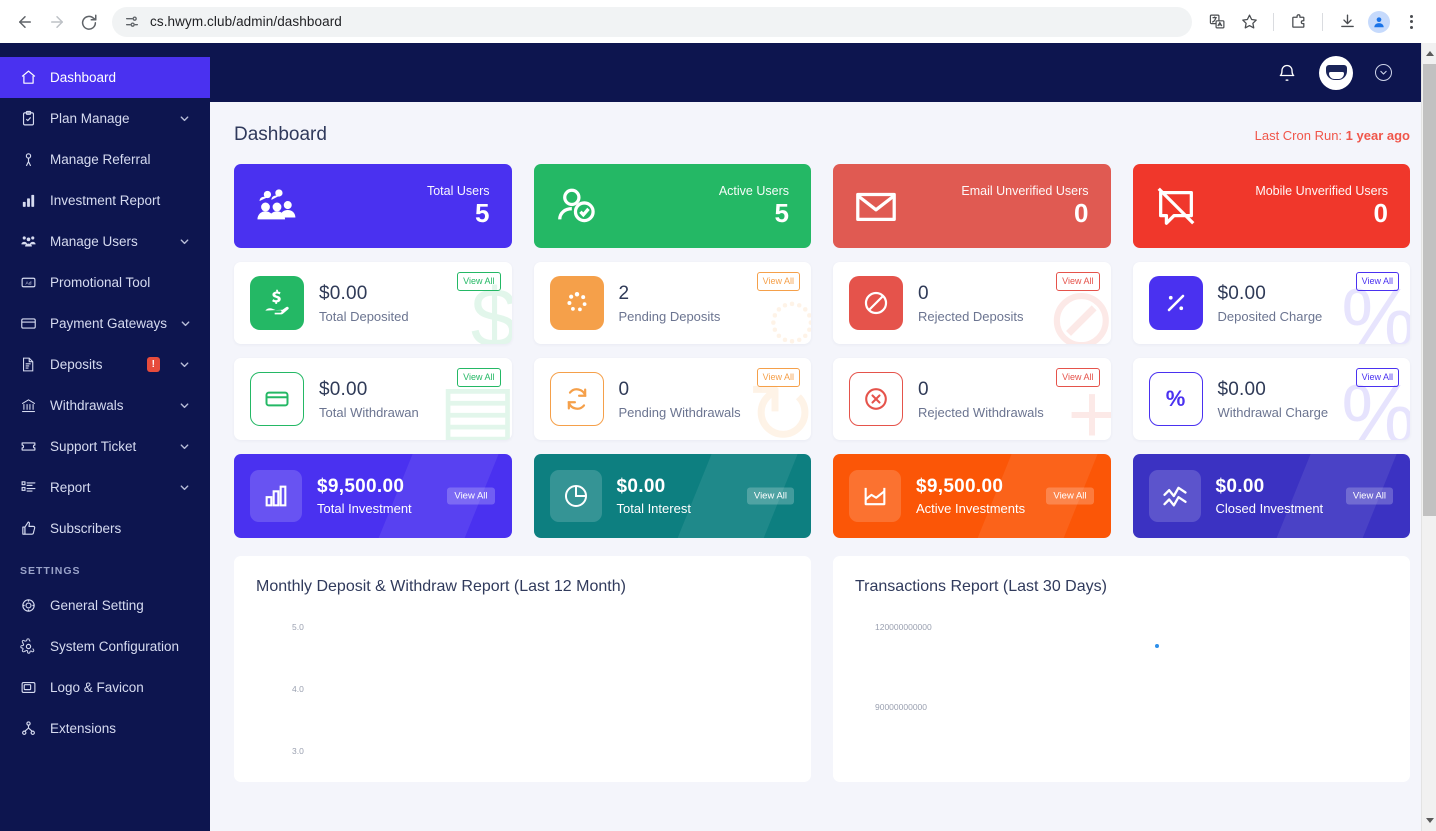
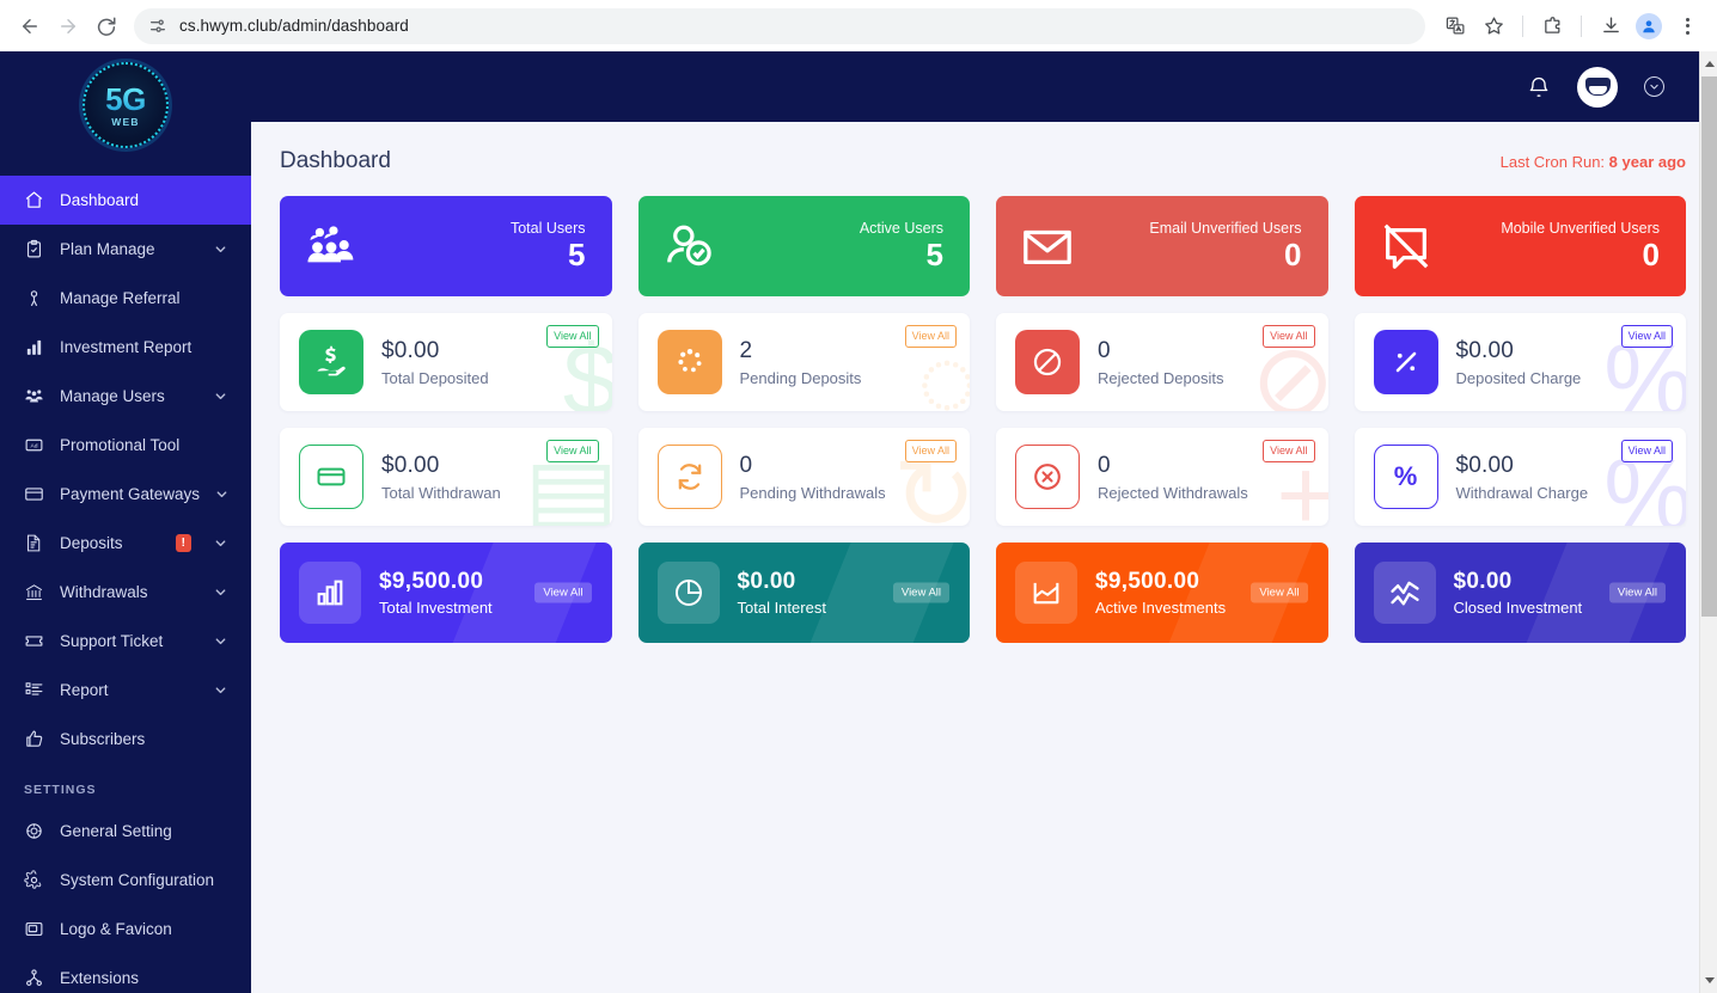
  cs.hwym.club/admin/dashboard
+ 5G
+ WEB
  Dashboard
  Plan Manage
  Manage Referral
  Investment Report
  Manage Users
  Promotional Tool
  Payment Gateways
  Deposits
  !
  Withdrawals
  Support Ticket
  Report
  Subscribers
  SETTINGS
  General Setting
  System Configuration
  Logo & Favicon
  Extensions
  Dashboard
- Last Cron Run: 1 year ago
+ Last Cron Run: 8 year ago
  Total Users
  5
  Active Users
  5
  Email Unverified Users
  0
  Mobile Unverified Users
  0
  $0.00
  Total Deposited
  View All
  $
  2
  Pending Deposits
  View All
  ◌
  0
  Rejected Deposits
  View All
  ⊘
  $0.00
  Deposited Charge
  View All
  %
  $0.00
  Total Withdrawan
  View All
  ▤
  0
  Pending Withdrawals
  View All
  ↻
  0
  Rejected Withdrawals
  View All
  +
  %
  $0.00
  Withdrawal Charge
  View All
  %
  $9,500.00
  Total Investment
  View All
  $0.00
  Total Interest
  View All
  $9,500.00
  Active Investments
  View All
  $0.00
  Closed Investment
  View All
- Monthly Deposit & Withdraw Report (Last 12 Month)
- 5.0
- 4.0
- 3.0
- Transactions Report (Last 30 Days)
- 120000000000
- 90000000000
